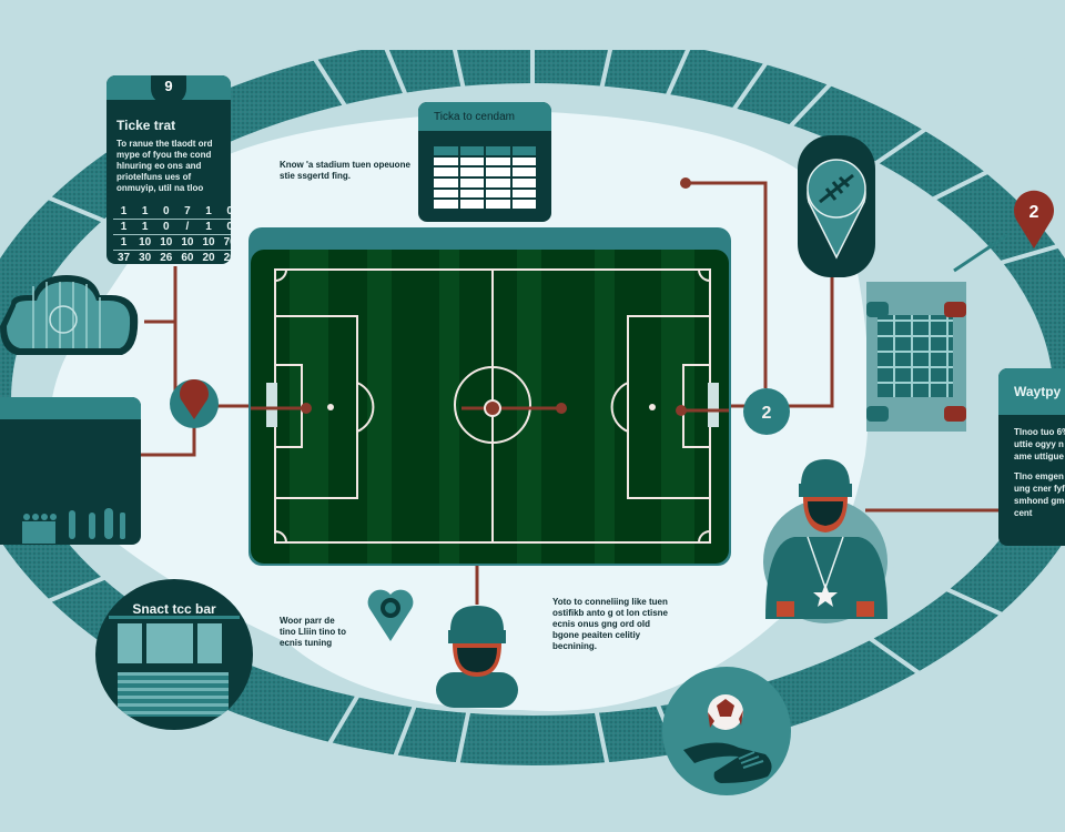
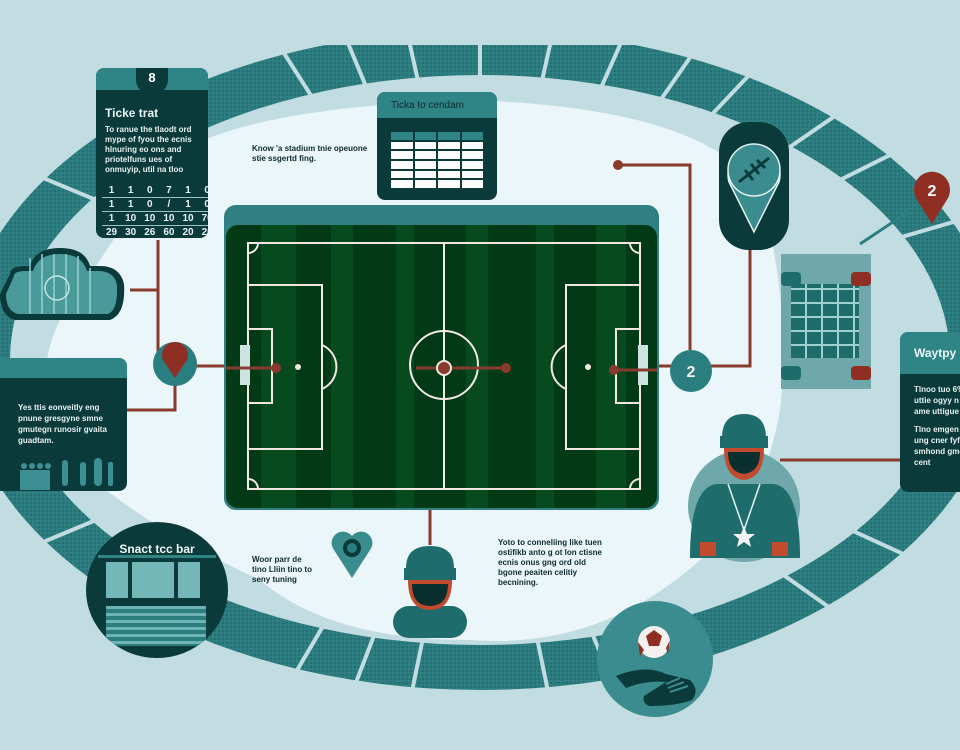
- 9
+ 8
  Ticke trat
- To ranue the tlaodt ord mype of fyou the cond hlnuring eo ons and priotelfuns ues of onmuyip, util na tloo
+ To ranue the tlaodt ord mype of fyou the ecnis hlnuring eo ons and priotelfuns ues of onmuyip, util na tloo
  1	1	0	7	1	0
  1	1	0	/	1	0
  1	10	10	10	10	7
- 37	30	26	60	20	2
+ 29	30	26	60	20	2
- Know 'a stadium tuen opeuone stie ssgertd fing.
+ Know 'a stadium tnie opeuone stie ssgertd fing.
  Ticka to cendam
+ Yes ttis eonveitly eng pnune gresgyne smne gmutegn runosir gvaita guadtam.
  Snact tcc bar
- Woor parr de tino Lliin tino to ecnis tuning
+ Woor parr de tino Lliin tino to seny tuning
  Yoto to conneliing like tuen ostifikb anto g ot lon ctisne ecnis onus gng ord old bgone peaiten celitiy becnining.
  2
  2
  Waytpy
  Tlnoo tuo 6 uttie ogyy n ame uttigue
  Tlno emgen ung cner fyf smhond gm cent
